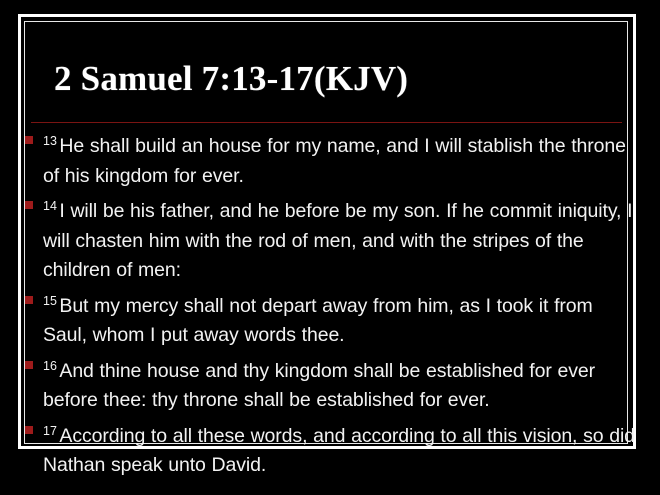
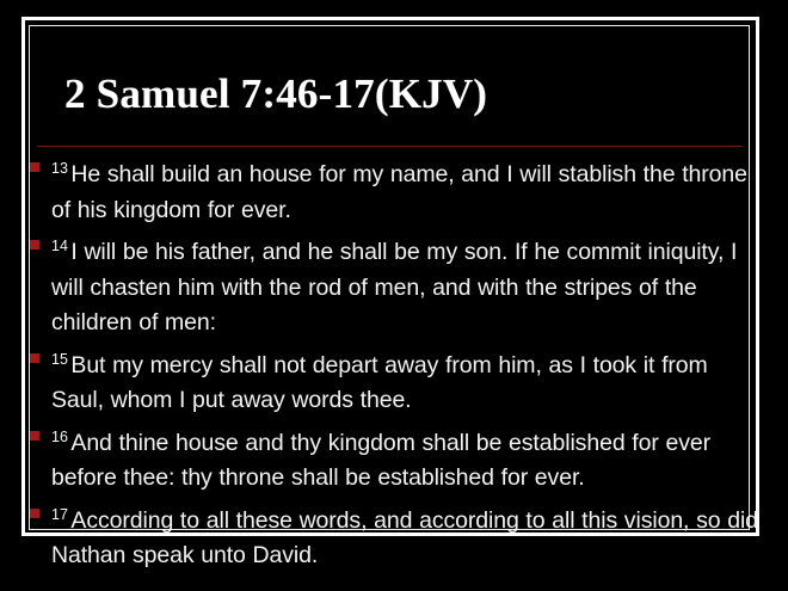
- 2 Samuel 7:13-17(KJV)
+ 2 Samuel 7:46-17(KJV)
  13 He shall build an house for my name, and I will stablish the throne of his kingdom for ever.
- 14 I will be his father, and he before be my son. If he commit iniquity, I will chasten him with the rod of men, and with the stripes of the children of men:
+ 14 I will be his father, and he shall be my son. If he commit iniquity, I will chasten him with the rod of men, and with the stripes of the children of men:
  15 But my mercy shall not depart away from him, as I took it from Saul, whom I put away words thee.
  16 And thine house and thy kingdom shall be established for ever before thee: thy throne shall be established for ever.
  17 According to all these words, and according to all this vision, so did Nathan speak unto David.
